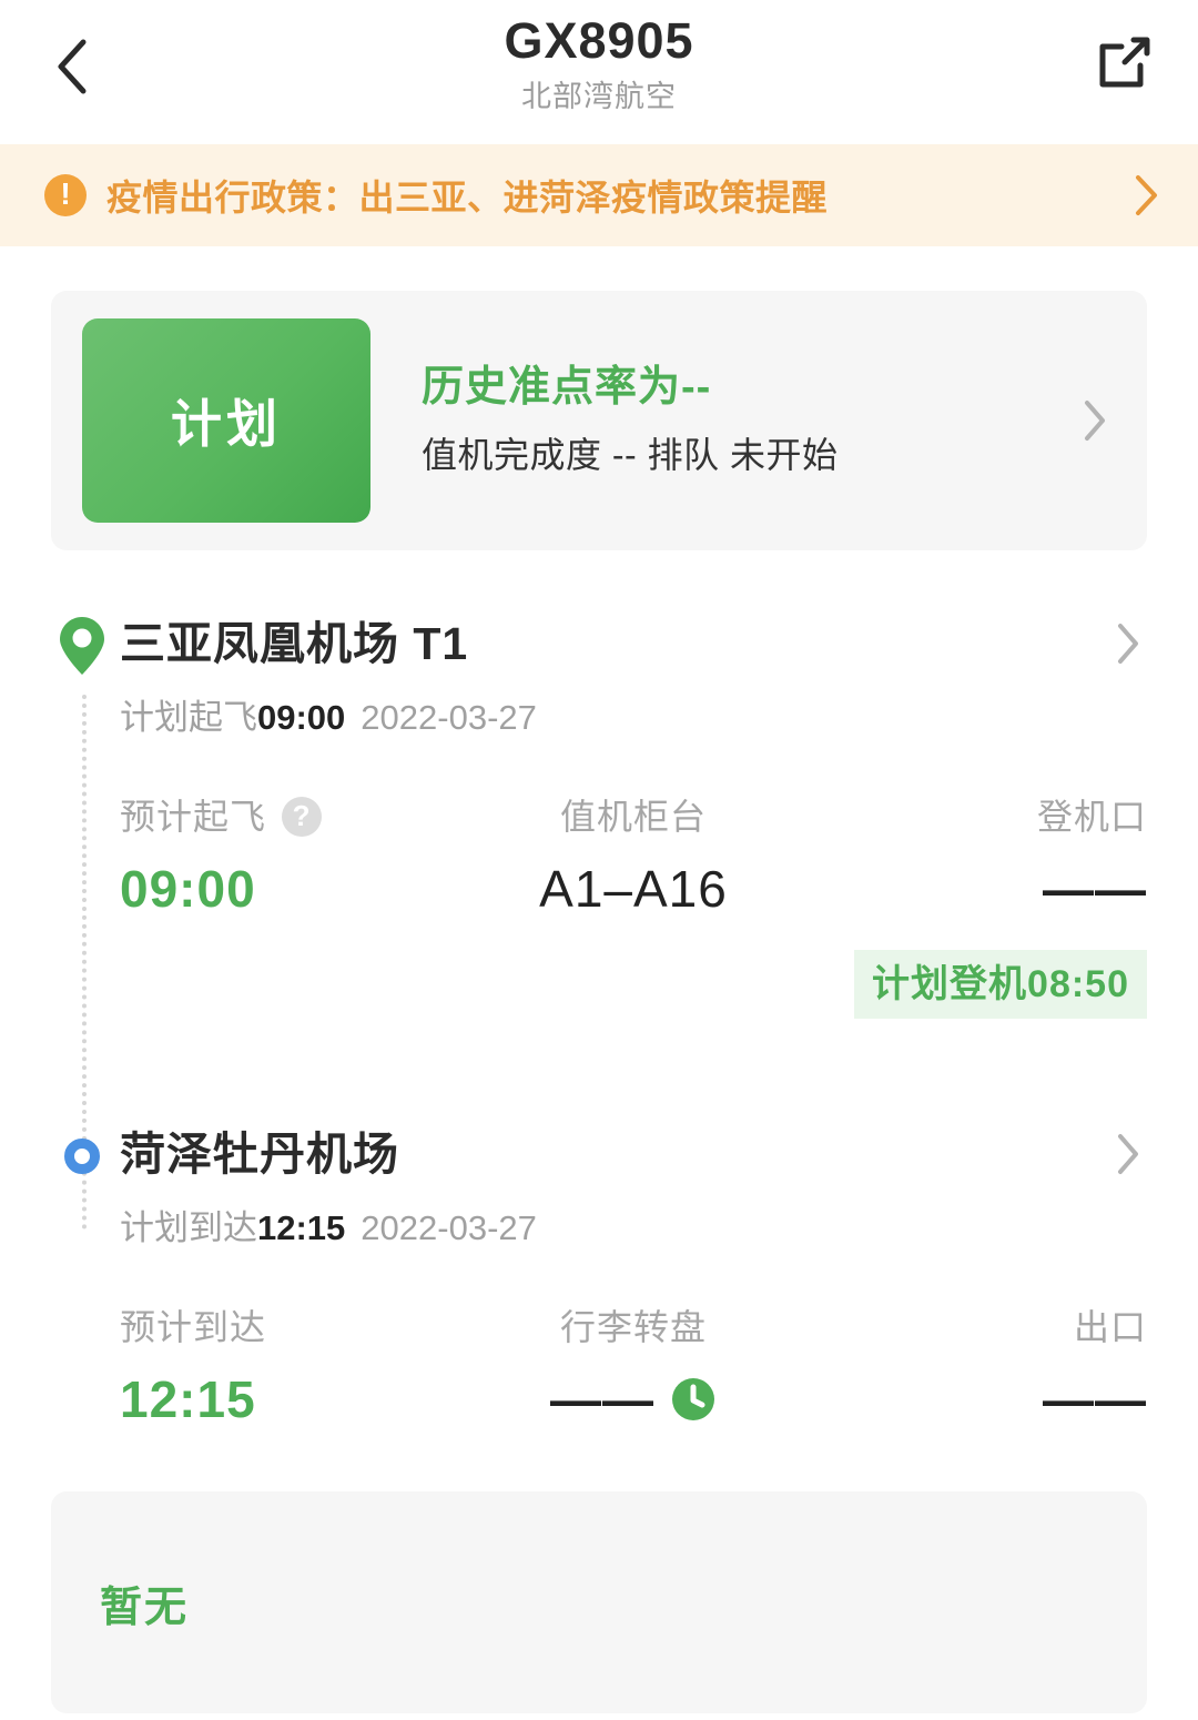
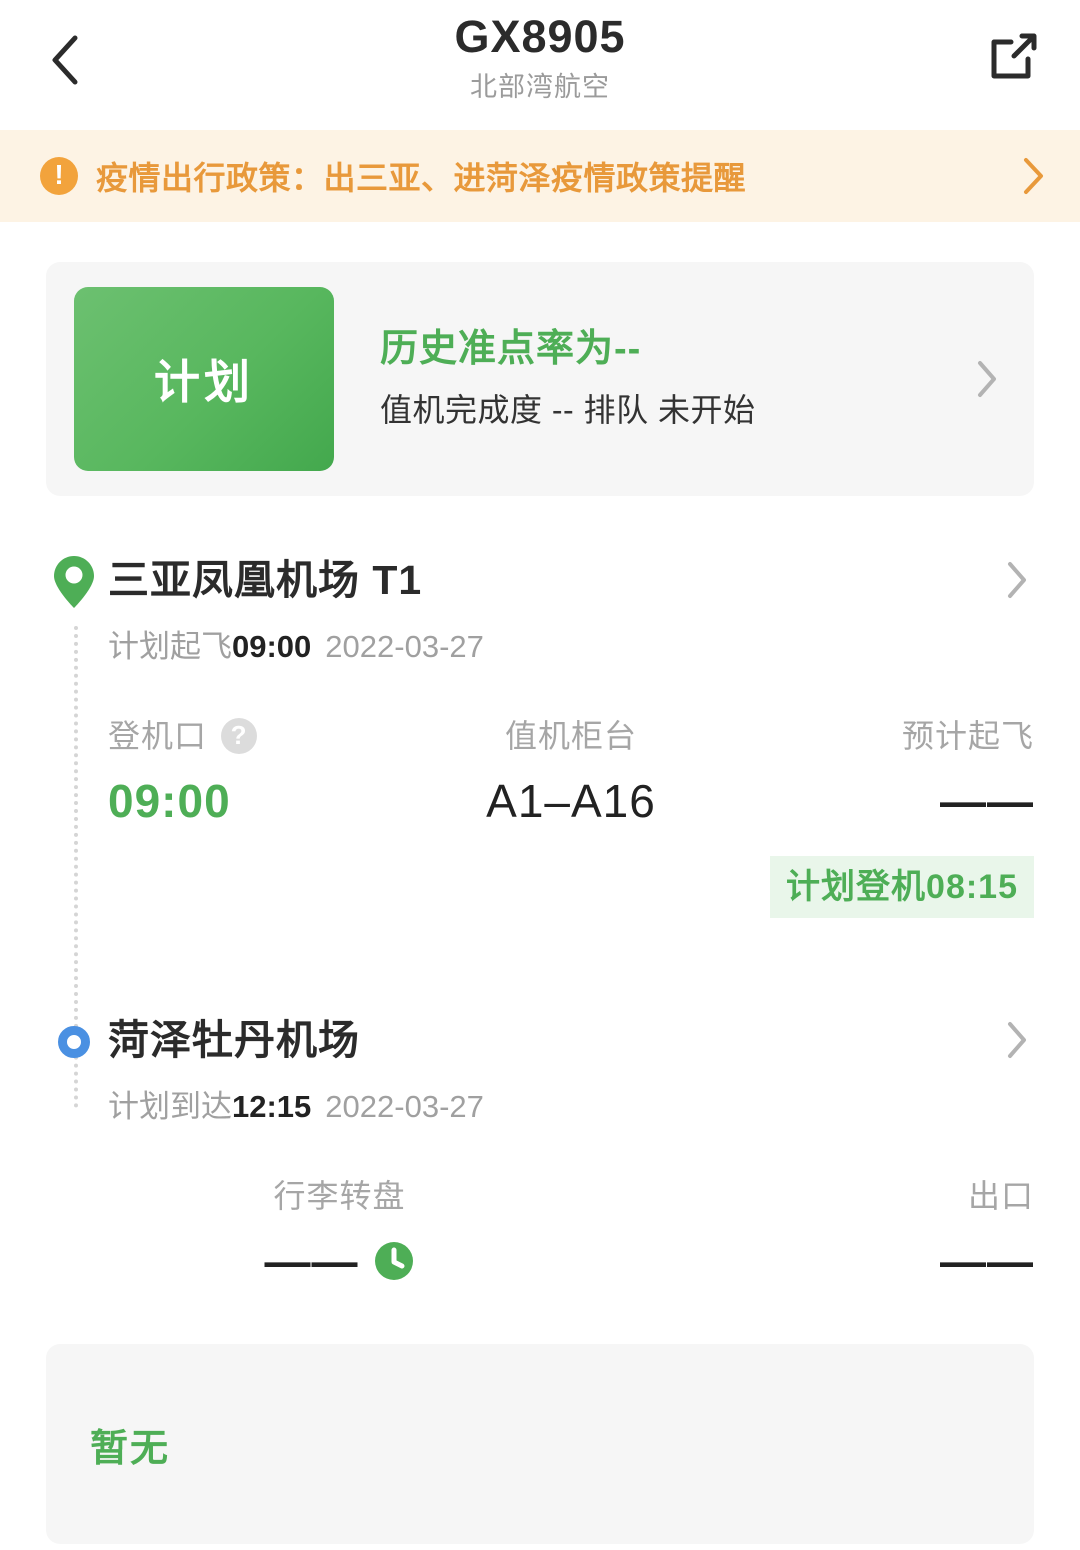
  GX8905
  北部湾航空
  !
  疫情出行政策：出三亚、进菏泽疫情政策提醒
  计划
  历史准点率为--
  值机完成度 -- 排队 未开始
  三亚凤凰机场 T1
  计划起飞09:00 2022-03-27
- 预计起飞
+ 登机口
  ?
  09:00
  值机柜台
  A1–A16
- 登机口
+ 预计起飞
  ——
- 计划登机08:50
+ 计划登机08:15
  菏泽牡丹机场
  计划到达12:15 2022-03-27
- 预计到达
- 12:15
  行李转盘
  ——
  出口
  ——
  暂无
